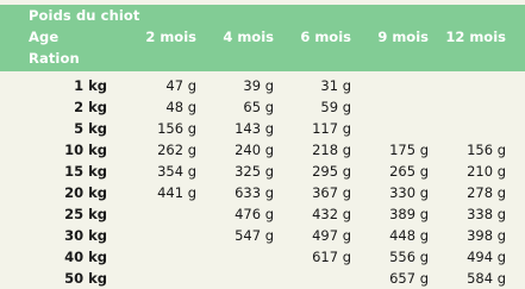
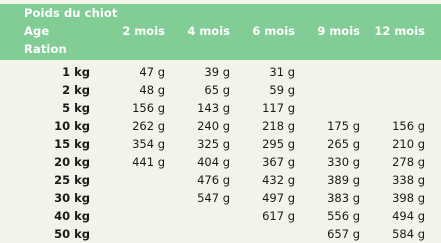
  Poids du chiot
  Age
  2 mois
  4 mois
  6 mois
  9 mois
  12 mois
  Ration
  1 kg
  47 g
  39 g
  31 g
  2 kg
  48 g
  65 g
  59 g
  5 kg
  156 g
  143 g
  117 g
  10 kg
  262 g
  240 g
  218 g
  175 g
  156 g
  15 kg
  354 g
  325 g
  295 g
  265 g
  210 g
  20 kg
  441 g
- 633 g
+ 404 g
  367 g
  330 g
  278 g
  25 kg
  476 g
  432 g
  389 g
  338 g
  30 kg
  547 g
  497 g
- 448 g
+ 383 g
  398 g
  40 kg
  617 g
  556 g
  494 g
  50 kg
  657 g
  584 g
